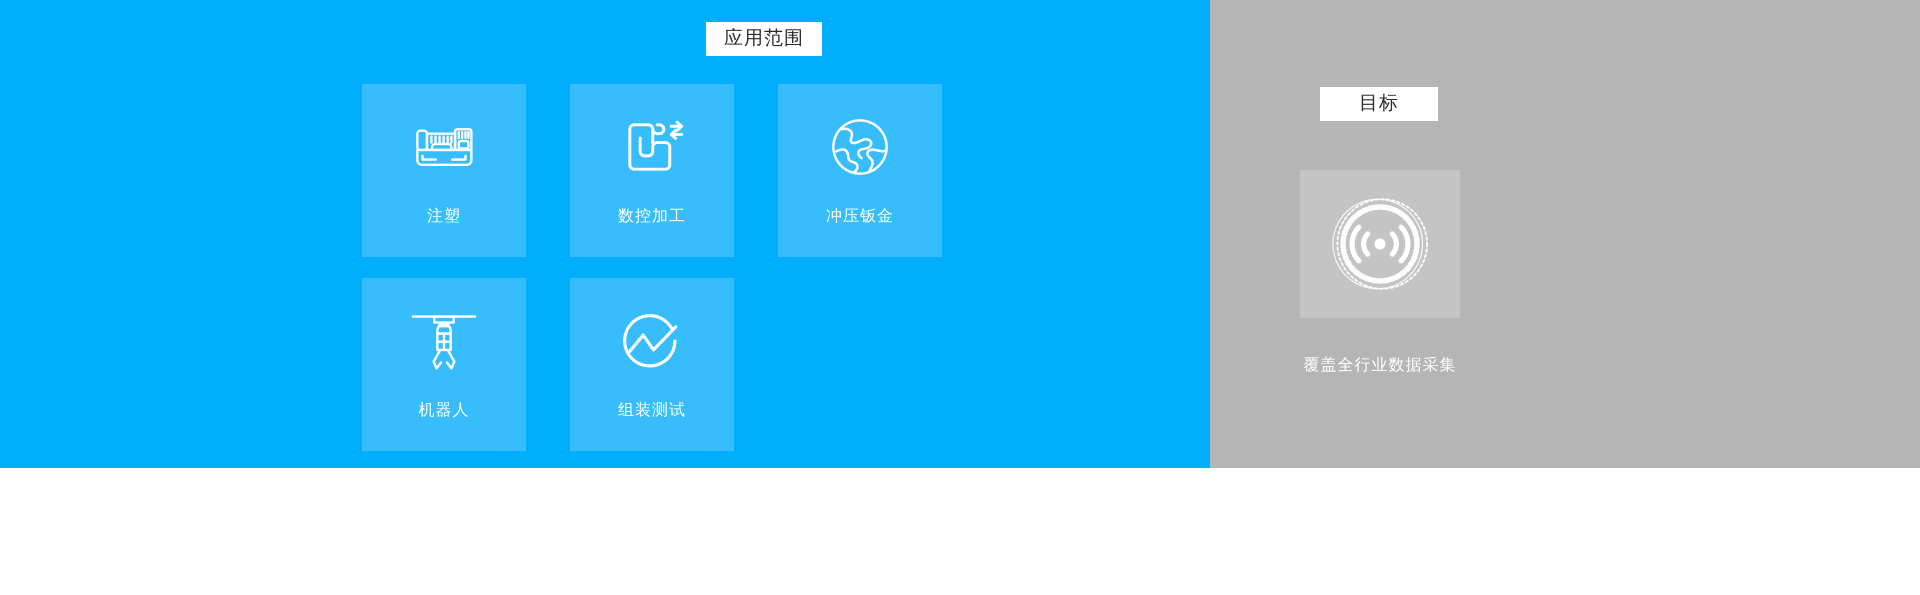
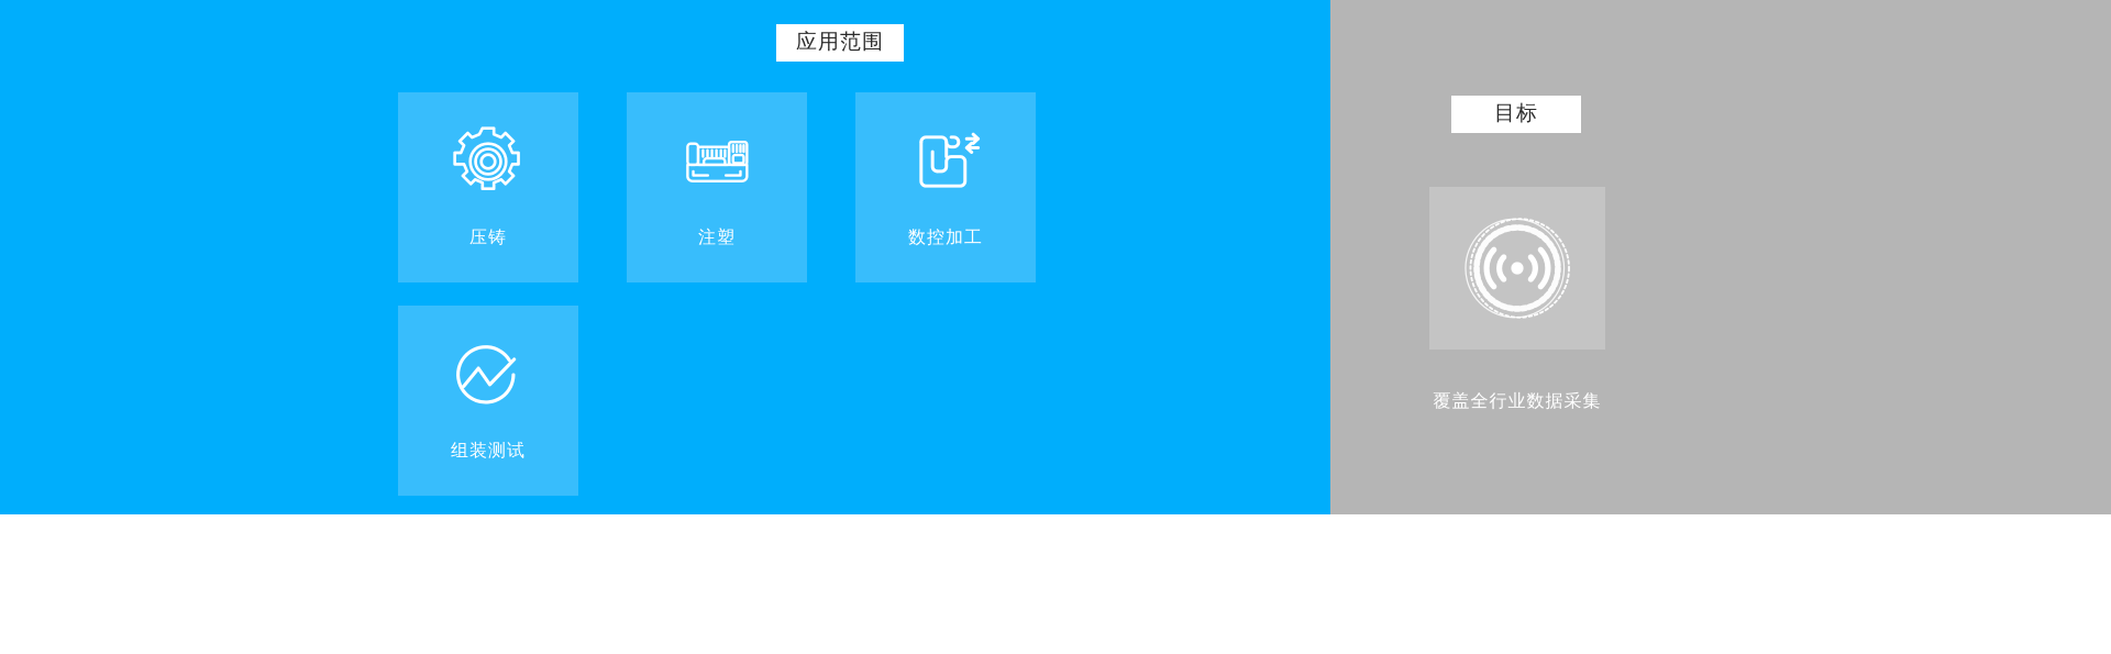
  应用范围
+ 压铸
  注塑
  数控加工
- 冲压钣金
- 机器人
  组装测试
  目标
  覆盖全行业数据采集
